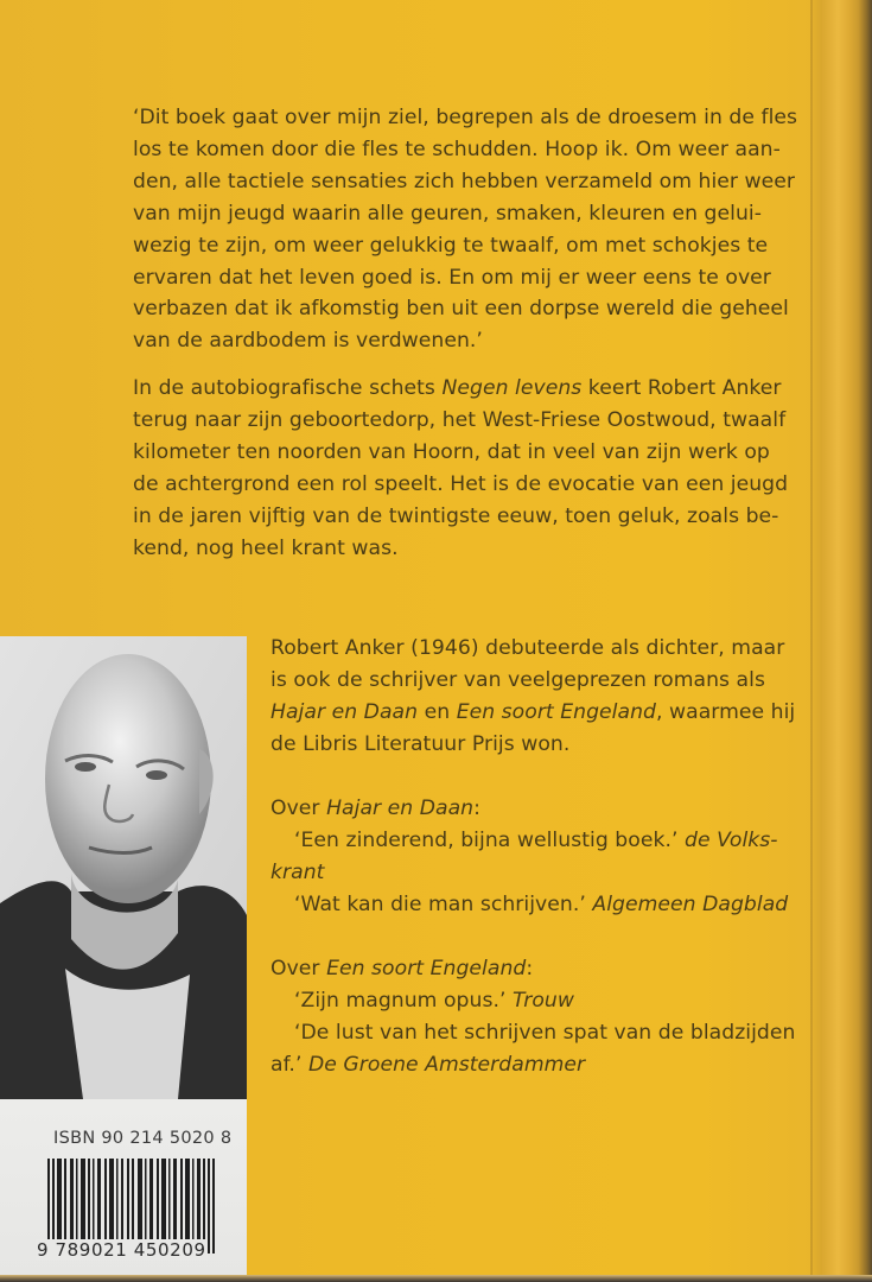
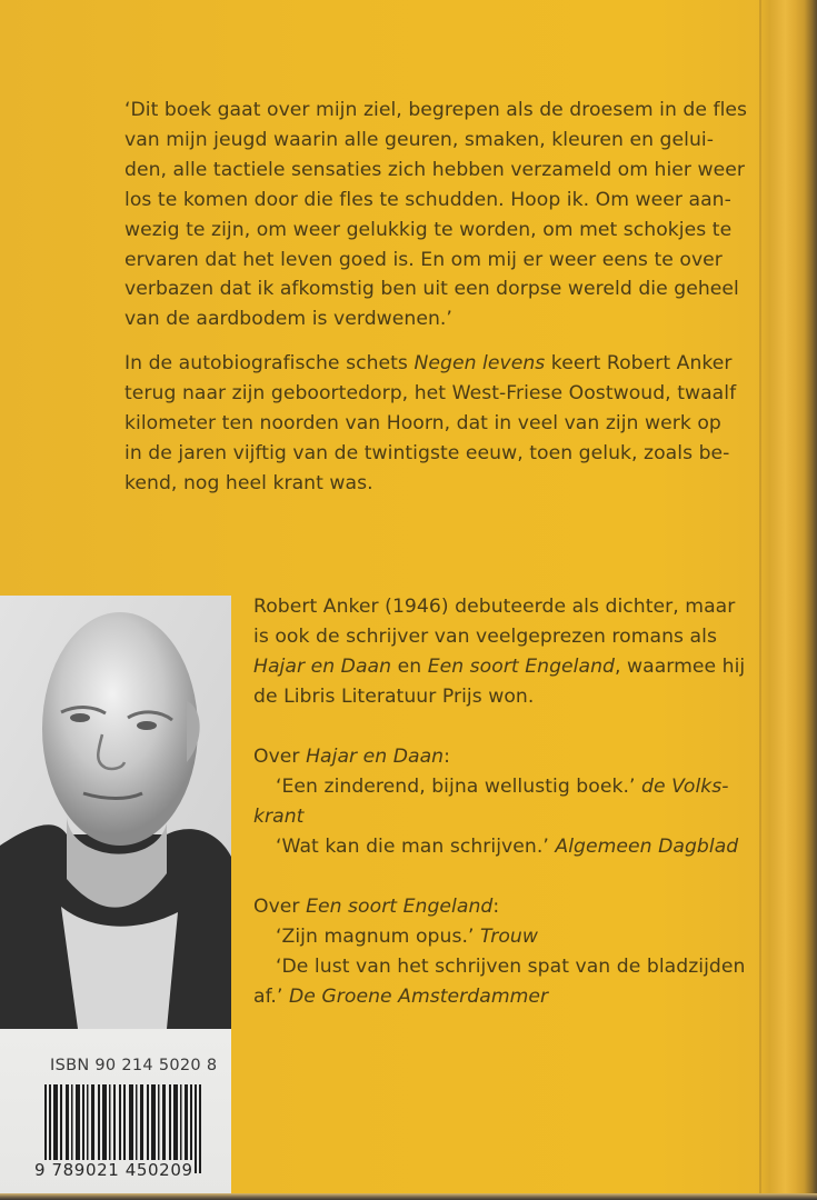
  ‘Dit boek gaat over mijn ziel, begrepen als de droesem in de fles
- los te komen door die fles te schudden. Hoop ik. Om weer aan-
+ van mijn jeugd waarin alle geuren, smaken, kleuren en gelui-
  den, alle tactiele sensaties zich hebben verzameld om hier weer
- van mijn jeugd waarin alle geuren, smaken, kleuren en gelui-
+ los te komen door die fles te schudden. Hoop ik. Om weer aan-
- wezig te zijn, om weer gelukkig te twaalf, om met schokjes te
+ wezig te zijn, om weer gelukkig te worden, om met schokjes te
  ervaren dat het leven goed is. En om mij er weer eens te over
  verbazen dat ik afkomstig ben uit een dorpse wereld die geheel
  van de aardbodem is verdwenen.’
  In de autobiografische schets Negen levens keert Robert Anker
  terug naar zijn geboortedorp, het West-Friese Oostwoud, twaalf
  kilometer ten noorden van Hoorn, dat in veel van zijn werk op
- de achtergrond een rol speelt. Het is de evocatie van een jeugd
  in de jaren vijftig van de twintigste eeuw, toen geluk, zoals be-
  kend, nog heel krant was.
  Robert Anker (1946) debuteerde als dichter, maar
  is ook de schrijver van veelgeprezen romans als
  Hajar en Daan en Een soort Engeland, waarmee hij
  de Libris Literatuur Prijs won.
  Over Hajar en Daan:
  ‘Een zinderend, bijna wellustig boek.’ de Volks-
  krant
  ‘Wat kan die man schrijven.’ Algemeen Dagblad
  Over Een soort Engeland:
  ‘Zijn magnum opus.’ Trouw
  ‘De lust van het schrijven spat van de bladzijden
  af.’ De Groene Amsterdammer
  ISBN 90 214 5020 8
  9 789021 450209
